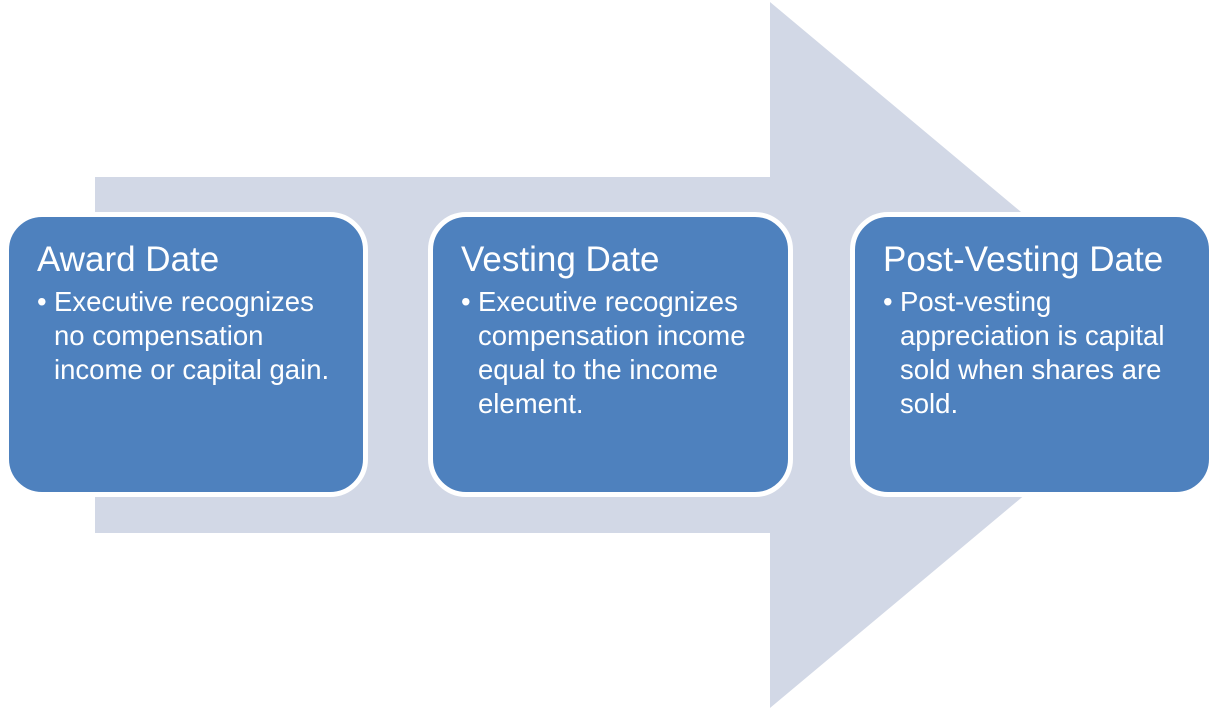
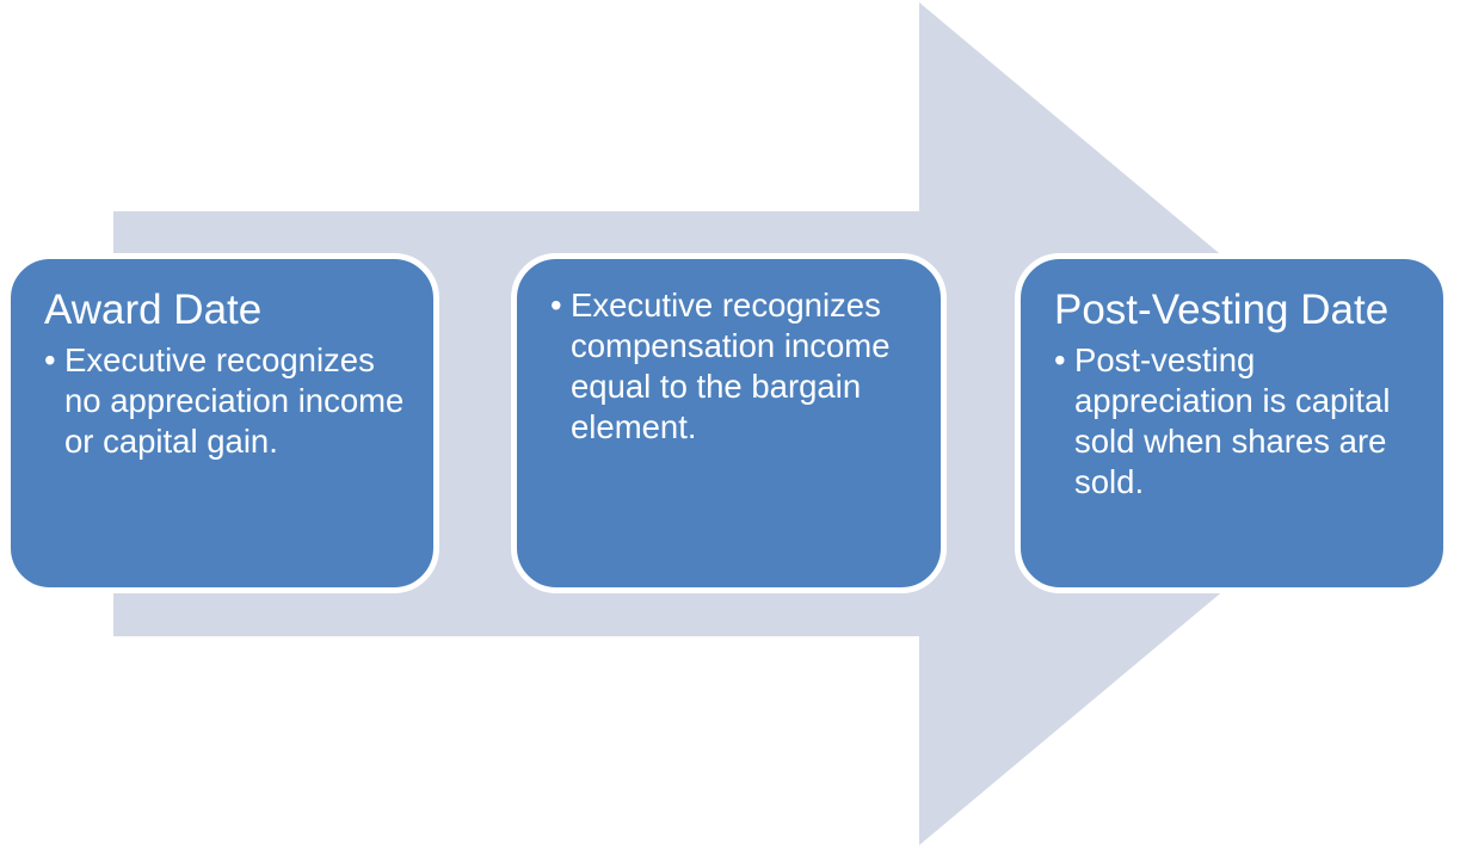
  Award Date
  •
- Executive recognizes no compensation income or capital gain.
+ Executive recognizes no appreciation income or capital gain.
- Vesting Date
  •
- Executive recognizes compensation income equal to the income element.
+ Executive recognizes compensation income equal to the bargain element.
  Post-Vesting Date
  •
  Post-vesting appreciation is capital sold when shares are sold.
